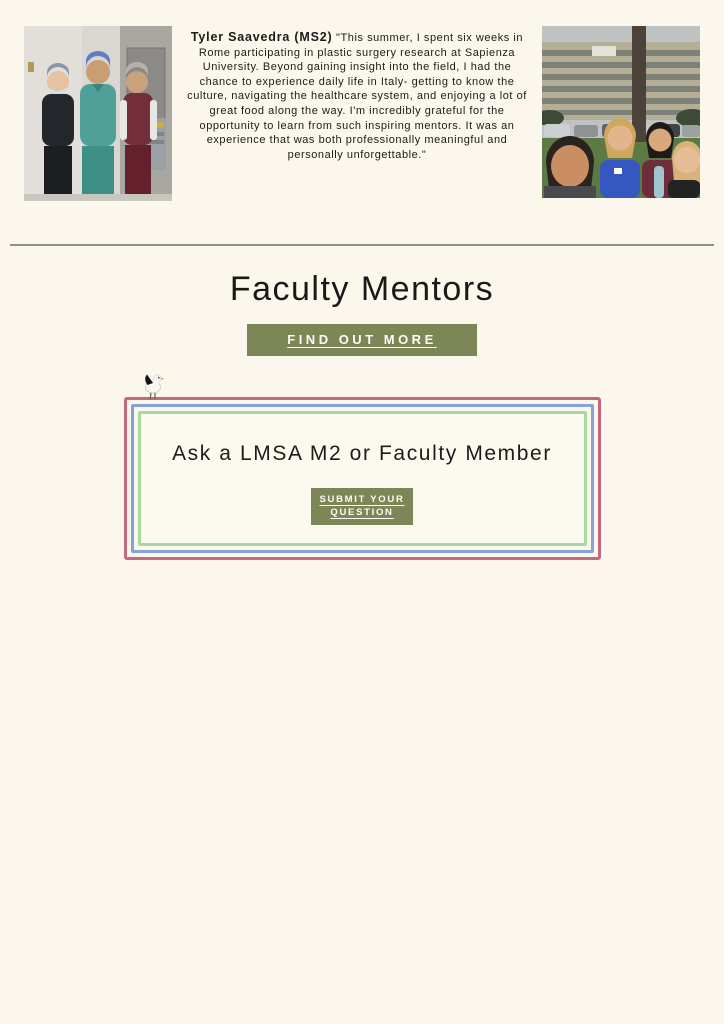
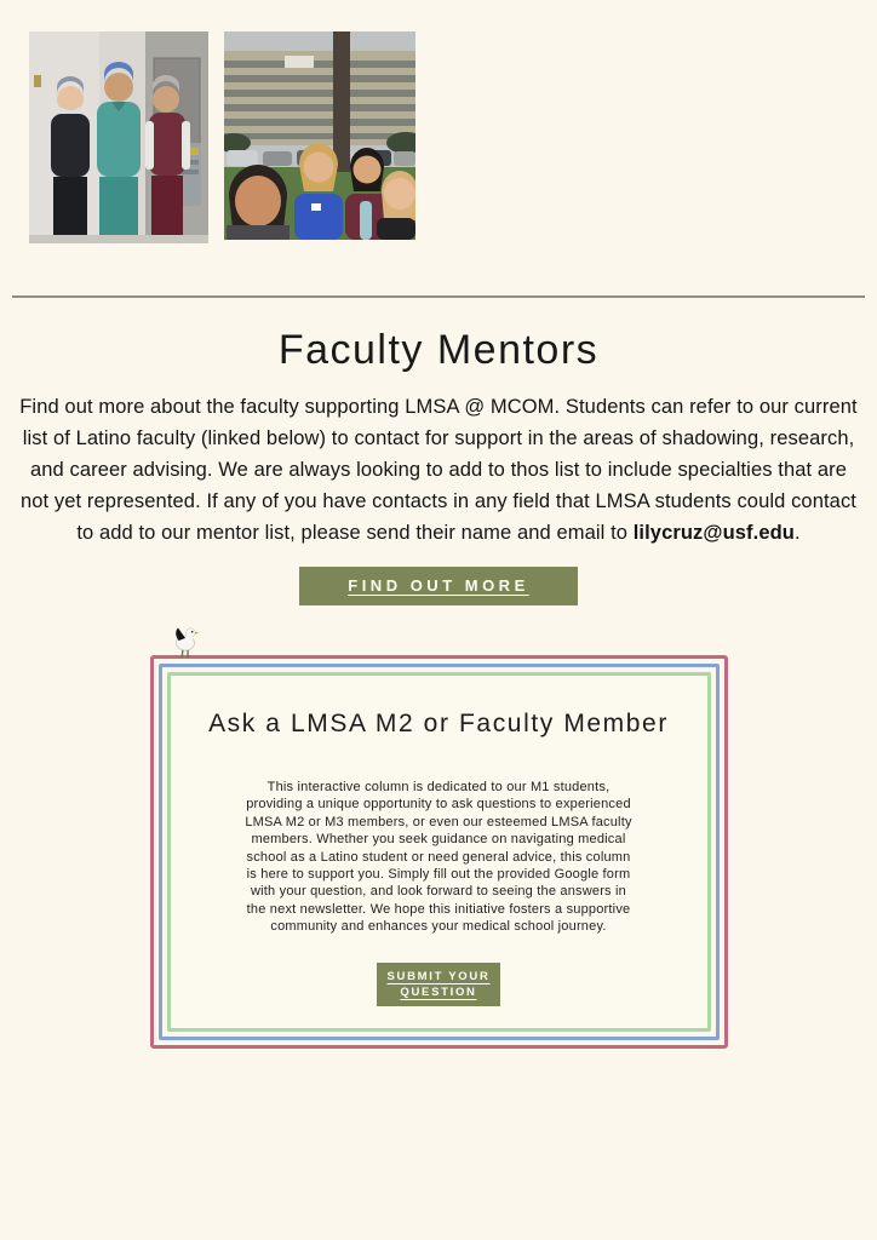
- Tyler Saavedra (MS2) "This summer, I spent six weeks in Rome participating in plastic surgery research at Sapienza University. Beyond gaining insight into the field, I had the chance to experience daily life in Italy- getting to know the culture, navigating the healthcare system, and enjoying a lot of great food along the way. I'm incredibly grateful for the opportunity to learn from such inspiring mentors. It was an experience that was both professionally meaningful and personally unforgettable."
  Faculty Mentors
+ Find out more about the faculty supporting LMSA @ MCOM. Students can refer to our current list of Latino faculty (linked below) to contact for support in the areas of shadowing, research, and career advising. We are always looking to add to thos list to include specialties that are not yet represented. If any of you have contacts in any field that LMSA students could contact to add to our mentor list, please send their name and email to lilycruz@usf.edu.
  FIND OUT MORE
  Ask a LMSA M2 or Faculty Member
+ This interactive column is dedicated to our M1 students, providing a unique opportunity to ask questions to experienced LMSA M2 or M3 members, or even our esteemed LMSA faculty members. Whether you seek guidance on navigating medical school as a Latino student or need general advice, this column is here to support you. Simply fill out the provided Google form with your question, and look forward to seeing the answers in the next newsletter. We hope this initiative fosters a supportive community and enhances your medical school journey.
  SUBMIT YOUR QUESTION
